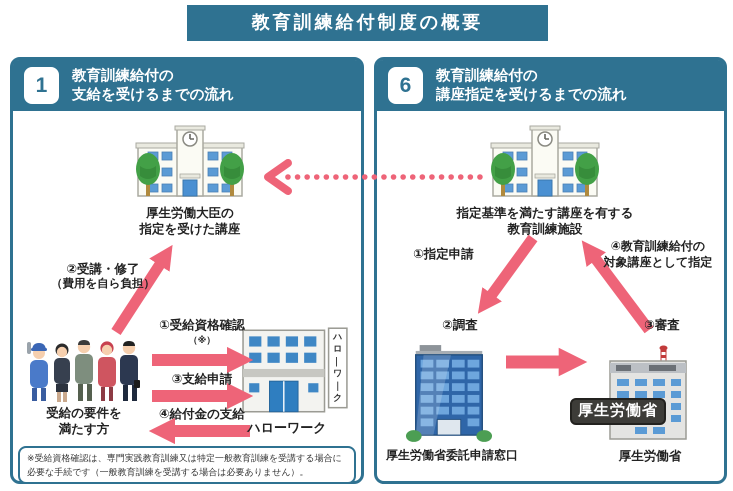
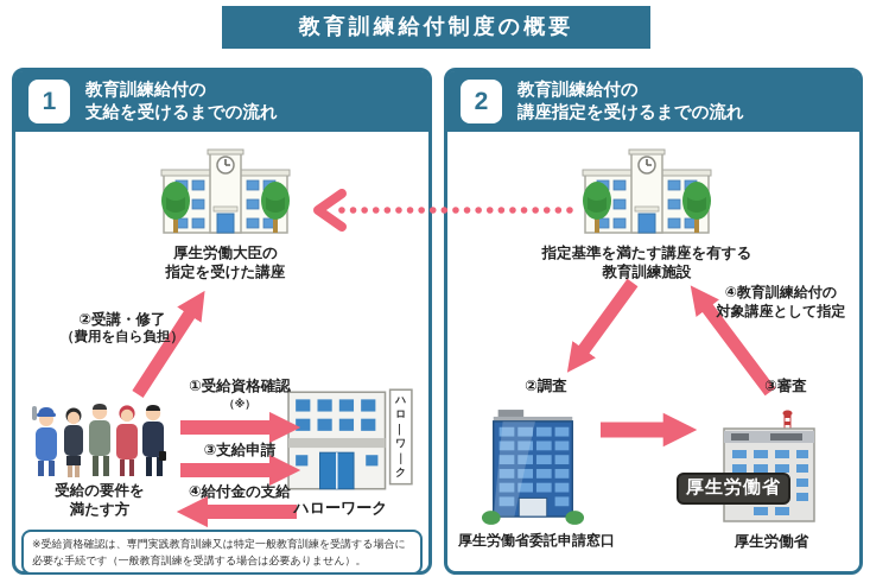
  教育訓練給付制度の概要
  1
  教育訓練給付の
  支給を受けるまでの流れ
- 6
+ 2
  教育訓練給付の
  講座指定を受けるまでの流れ
  厚生労働大臣の
  指定を受けた講座
  ②受講・修了
  （費用を自ら負担）
  ①受給資格確認
  （※）
  ③支給申請
  ④給付金の支給
  受給の要件を
  満たす方
  ハローワーク
  ※受給資格確認は、専門実践教育訓練又は特定一般教育訓練を受講する場合に必要な手続です（一般教育訓練を受講する場合は必要ありません）。
  指定基準を満たす講座を有する
  教育訓練施設
- ①指定申請
  ④教育訓練給付の
  対象講座として指定
  ②調査
  ③審査
  厚生労働省委託申請窓口
  厚生労働省
  厚生労働省
